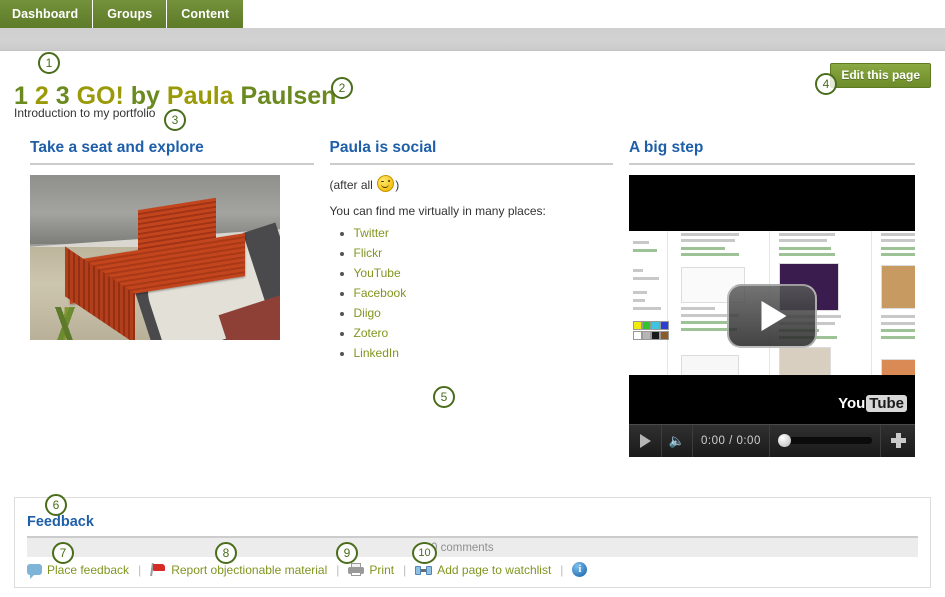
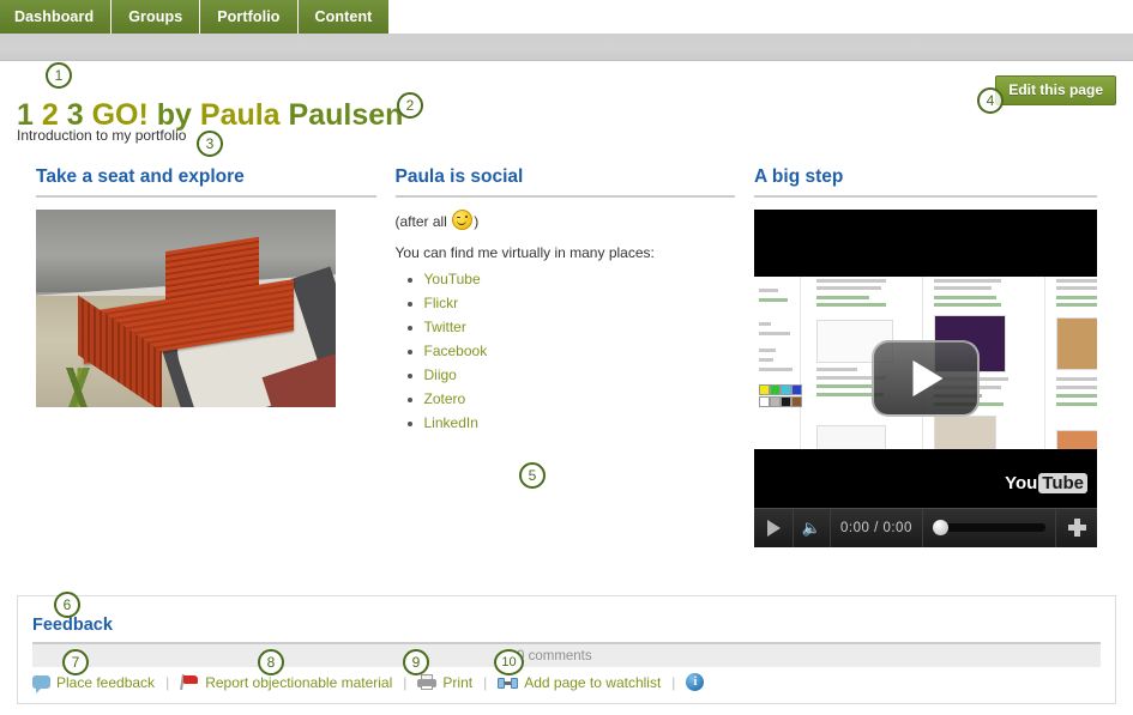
  Dashboard
  Groups
+ Portfolio
  Content
  1 2 3 GO! by Paula Paulsen
  Edit this page
  Introduction to my portfolio
  Take a seat and explore
  Paula is social
  (after all )
  You can find me virtually in many places:
- Twitter
+ YouTube
  Flickr
- YouTube
+ Twitter
  Facebook
  Diigo
  Zotero
  LinkedIn
  A big step
  You Tube
  🔈
  0:00 / 0:00
  Feedback
  0 comments
  Place feedback
  |
  Report objectionable material
  |
  Print
  |
  Add page to watchlist
  |
  i
  1
  2
  3
  4
  5
  6
  7
  8
  9
  10
